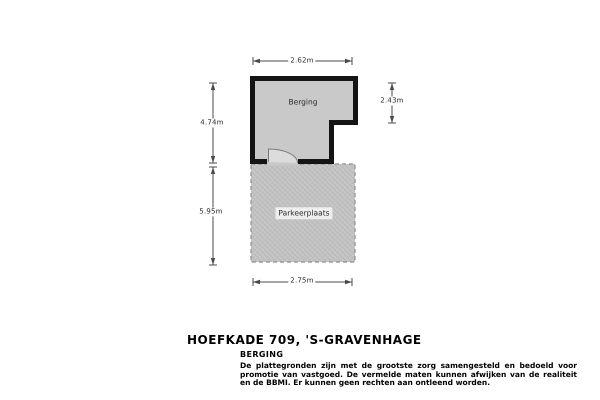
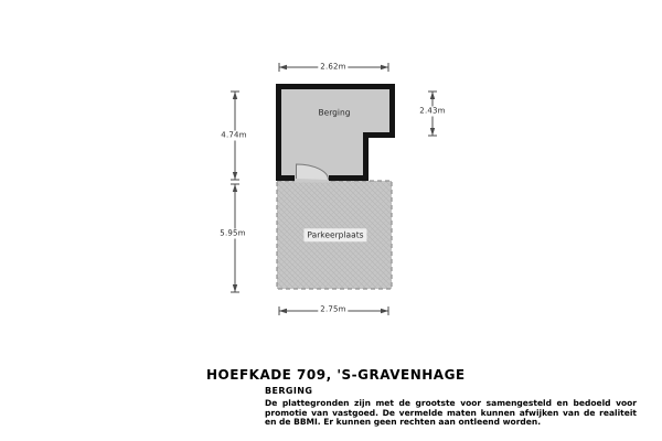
  2.62m
  4.74m
  2.43m
  5.95m
  2.75m
  Berging
  Parkeerplaats
  HOEFKADE 709, 'S-GRAVENHAGE
  BERGING
- De plattegronden zijn met de grootste zorg samengesteld en bedoeld voor promotie van vastgoed. De vermelde maten kunnen afwijken van de realiteit en de BBMI. Er kunnen geen rechten aan ontleend worden.
+ De plattegronden zijn met de grootste voor samengesteld en bedoeld voor promotie van vastgoed. De vermelde maten kunnen afwijken van de realiteit en de BBMI. Er kunnen geen rechten aan ontleend worden.
